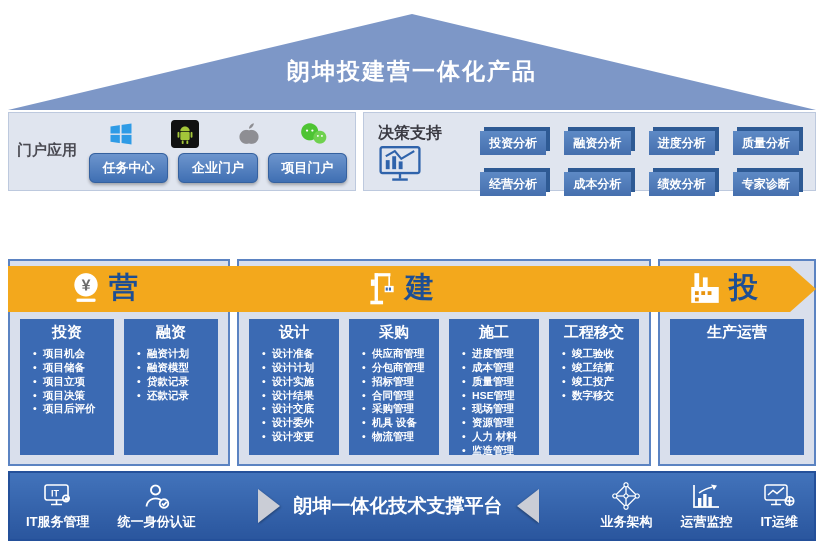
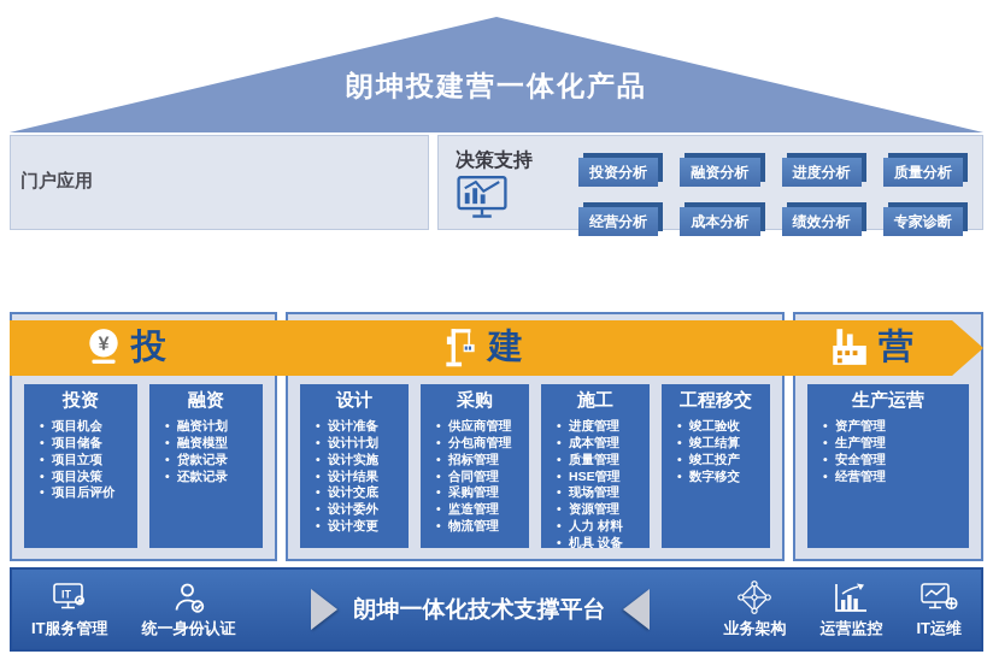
  朗坤投建营一体化产品
  门户应用
- 任务中心
- 企业门户
- 项目门户
  决策支持
  投资分析
  融资分析
  进度分析
  质量分析
  经营分析
  成本分析
  绩效分析
  专家诊断
  投资
  项目机会
  项目储备
  项目立项
  项目决策
  项目后评价
  融资
  融资计划
  融资模型
  贷款记录
  还款记录
  设计
  设计准备
  设计计划
  设计实施
  设计结果
  设计交底
  设计委外
  设计变更
  采购
  供应商管理
  分包商管理
  招标管理
  合同管理
  采购管理
- 机具 设备
+ 监造管理
  物流管理
  施工
  进度管理
  成本管理
  质量管理
  HSE管理
  现场管理
  资源管理
  人力 材料
- 监造管理
+ 机具 设备
  工程移交
  竣工验收
  竣工结算
  竣工投产
  数字移交
  生产运营
+ 资产管理
+ 生产管理
+ 安全管理
+ 经营管理
  ¥
- 营
+ 投
  建
- 投
+ 营
  IT
  IT服务管理
  统一身份认证
  朗坤一体化技术支撑平台
  业务架构
  运营监控
  IT运维
